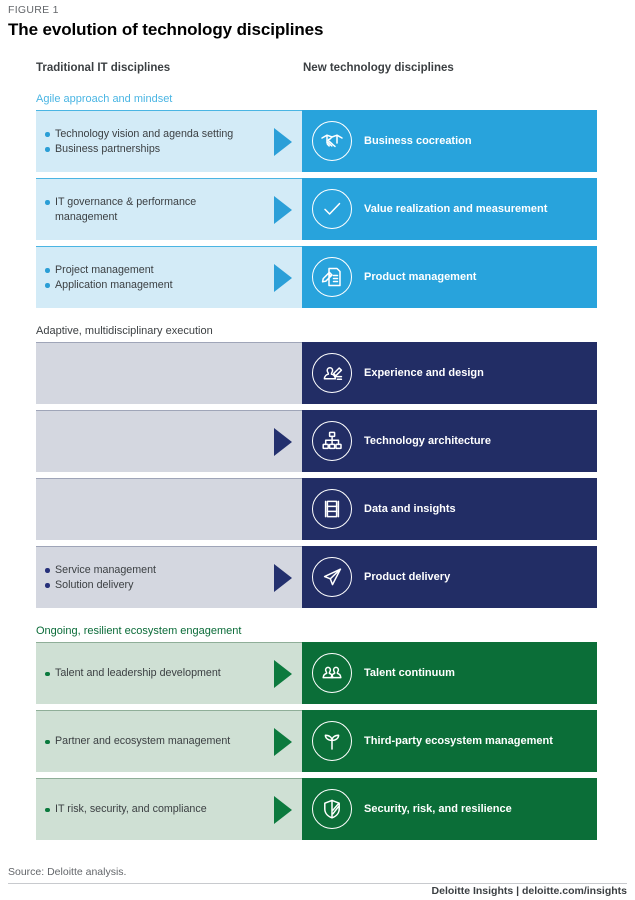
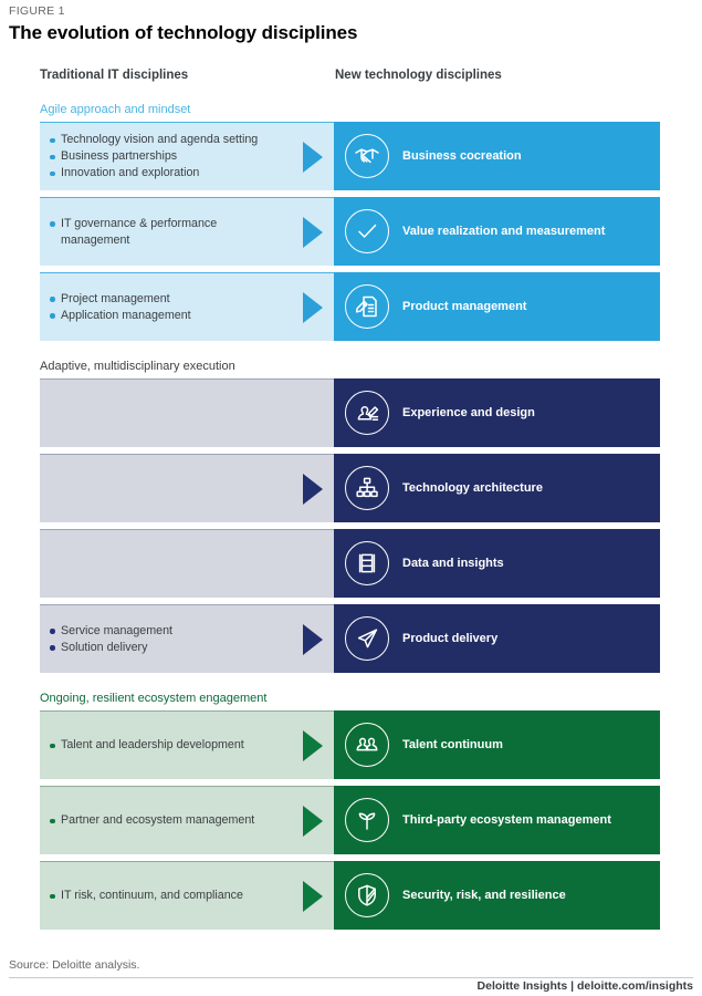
  FIGURE 1
  The evolution of technology disciplines
  Traditional IT disciplines
  New technology disciplines
  Agile approach and mindset
  Technology vision and agenda setting
  Business partnerships
+ Innovation and exploration
  Business cocreation
  IT governance & performance
  management
  Value realization and measurement
  Project management
  Application management
  Product management
  Adaptive, multidisciplinary execution
  Experience and design
  Technology architecture
  Data and insights
  Service management
  Solution delivery
  Product delivery
  Ongoing, resilient ecosystem engagement
  Talent and leadership development
  Talent continuum
  Partner and ecosystem management
  Third-party ecosystem management
- IT risk, security, and compliance
+ IT risk, continuum, and compliance
  Security, risk, and resilience
  Source: Deloitte analysis.
  Deloitte Insights | deloitte.com/insights
